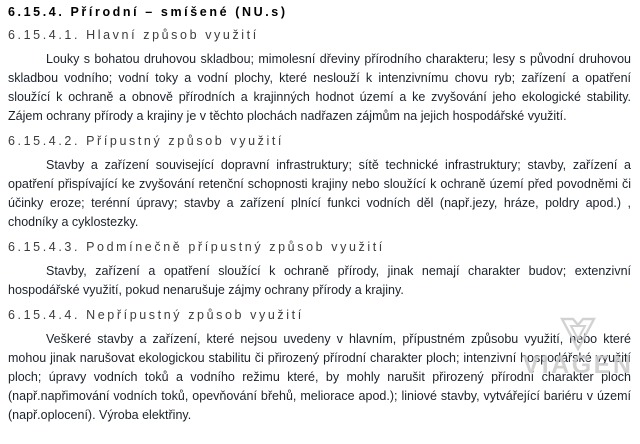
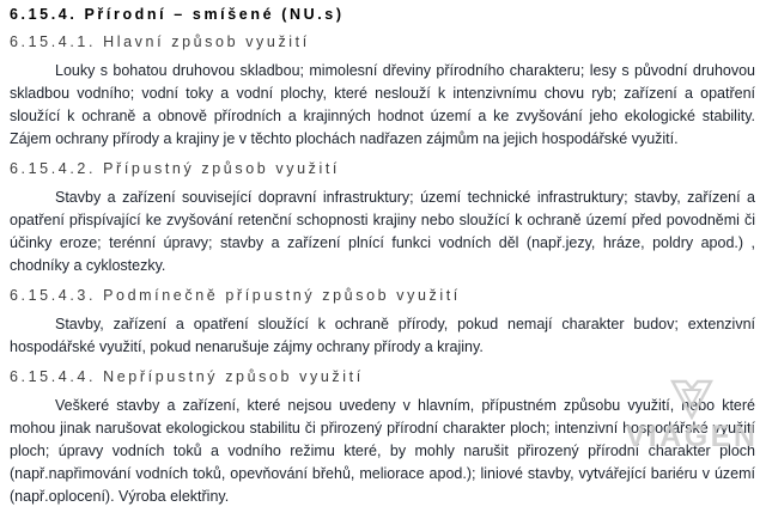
  6.15.4. Přírodní – smíšené (NU.s)
  6.15.4.1. Hlavní způsob využití
  Louky s bohatou druhovou skladbou; mimolesní dřeviny přírodního charakteru; lesy s původní druhovou skladbou vodního; vodní toky a vodní plochy, které neslouží k intenzivnímu chovu ryb; zařízení a opatření sloužící k ochraně a obnově přírodních a krajinných hodnot území a ke zvyšování jeho ekologické stability. Zájem ochrany přírody a krajiny je v těchto plochách nadřazen zájmům na jejich hospodářské využití.
  6.15.4.2. Přípustný způsob využití
- Stavby a zařízení související dopravní infrastruktury; sítě technické infrastruktury; stavby, zařízení a opatření přispívající ke zvyšování retenční schopnosti krajiny nebo sloužící k ochraně území před povodněmi či účinky eroze; terénní úpravy; stavby a zařízení plnící funkci vodních děl (např.jezy, hráze, poldry apod.) , chodníky a cyklostezky.
+ Stavby a zařízení související dopravní infrastruktury; území technické infrastruktury; stavby, zařízení a opatření přispívající ke zvyšování retenční schopnosti krajiny nebo sloužící k ochraně území před povodněmi či účinky eroze; terénní úpravy; stavby a zařízení plnící funkci vodních děl (např.jezy, hráze, poldry apod.) , chodníky a cyklostezky.
  6.15.4.3. Podmínečně přípustný způsob využití
- Stavby, zařízení a opatření sloužící k ochraně přírody, jinak nemají charakter budov; extenzivní hospodářské využití, pokud nenarušuje zájmy ochrany přírody a krajiny.
+ Stavby, zařízení a opatření sloužící k ochraně přírody, pokud nemají charakter budov; extenzivní hospodářské využití, pokud nenarušuje zájmy ochrany přírody a krajiny.
  6.15.4.4. Nepřípustný způsob využití
  Veškeré stavby a zařízení, které nejsou uvedeny v hlavním, přípustném způsobu využití, nebo které mohou jinak narušovat ekologickou stabilitu či přirozený přírodní charakter ploch; intenzivní hospodářské využití ploch; úpravy vodních toků a vodního režimu které, by mohly narušit přirozený přírodní charakter ploch (např.napřimování vodních toků, opevňování břehů, meliorace apod.); liniové stavby, vytvářející bariéru v území (např.oplocení). Výroba elektřiny.
  VIAGEN
